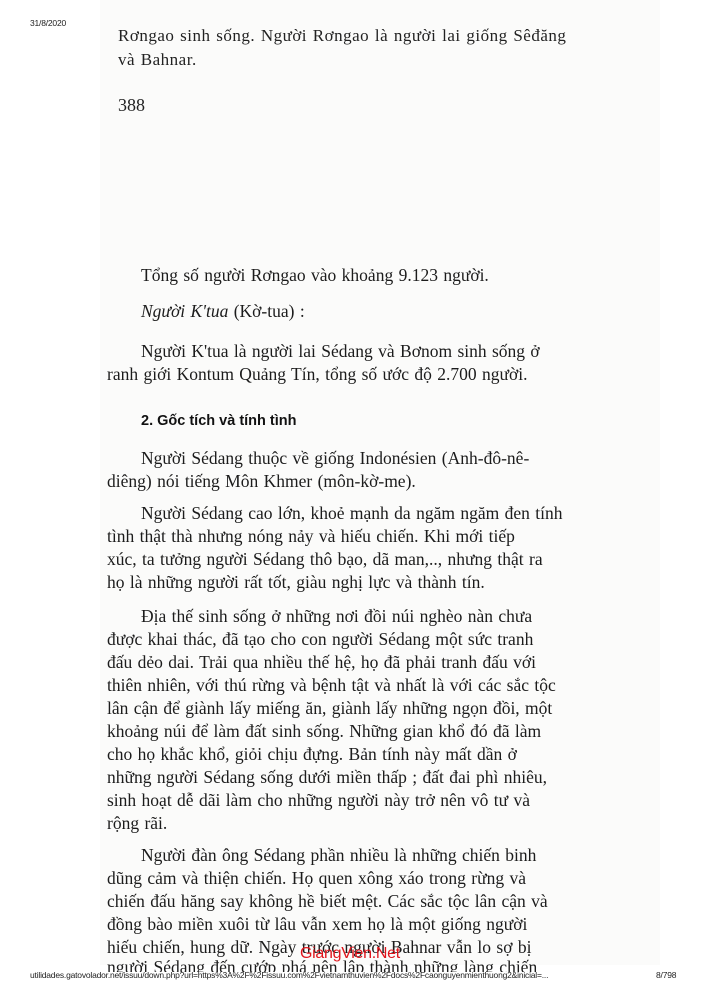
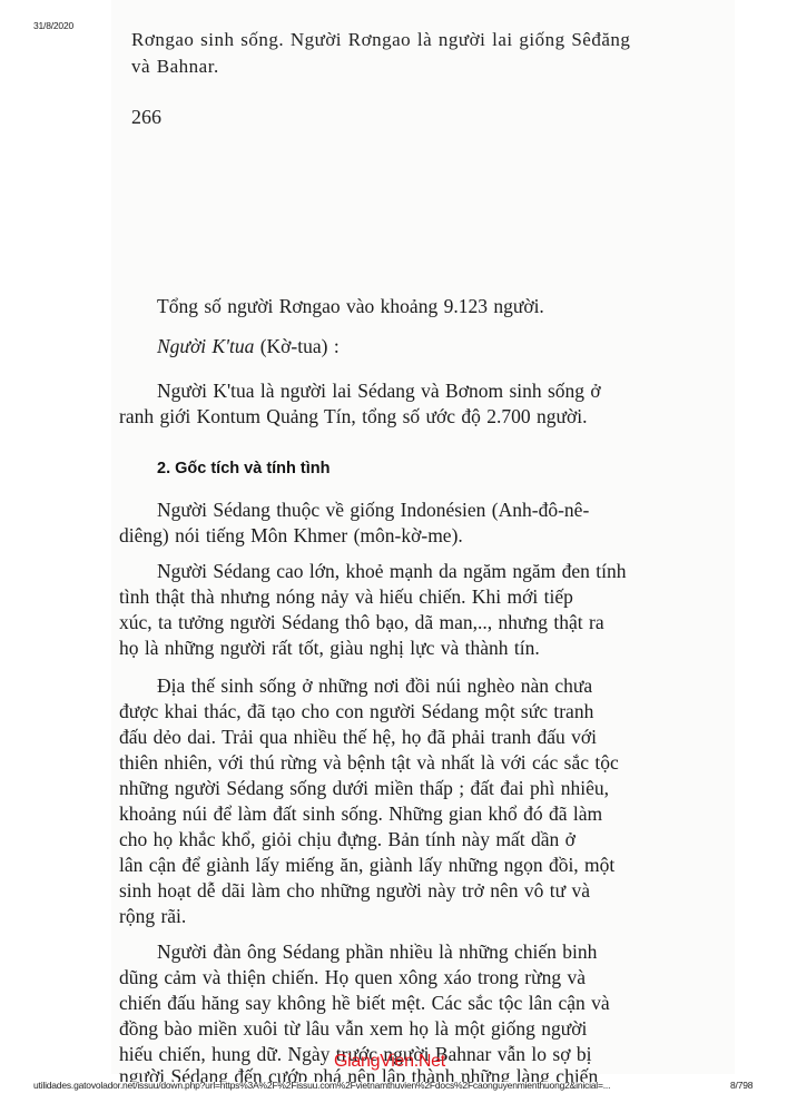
  31/8/2020
  Rơngao sinh sống. Người Rơngao là người lai giống Sêđăng
  và Bahnar.
- 388
+ 266
  Tổng số người Rơngao vào khoảng 9.123 người.
  Người K'tua (Kờ-tua) :
  Người K'tua là người lai Sédang và Bơnom sinh sống ở
  ranh giới Kontum Quảng Tín, tổng số ước độ 2.700 người.
  2. Gốc tích và tính tình
  Người Sédang thuộc về giống Indonésien (Anh-đô-nê-
  diêng) nói tiếng Môn Khmer (môn-kờ-me).
  Người Sédang cao lớn, khoẻ mạnh da ngăm ngăm đen tính
  tình thật thà nhưng nóng nảy và hiếu chiến. Khi mới tiếp
  xúc, ta tưởng người Sédang thô bạo, dã man,.., nhưng thật ra
  họ là những người rất tốt, giàu nghị lực và thành tín.
  Địa thế sinh sống ở những nơi đồi núi nghèo nàn chưa
  được khai thác, đã tạo cho con người Sédang một sức tranh
  đấu dẻo dai. Trải qua nhiều thế hệ, họ đã phải tranh đấu với
  thiên nhiên, với thú rừng và bệnh tật và nhất là với các sắc tộc
- lân cận để giành lấy miếng ăn, giành lấy những ngọn đồi, một
+ những người Sédang sống dưới miền thấp ; đất đai phì nhiêu,
  khoảng núi để làm đất sinh sống. Những gian khổ đó đã làm
  cho họ khắc khổ, giỏi chịu đựng. Bản tính này mất dần ở
- những người Sédang sống dưới miền thấp ; đất đai phì nhiêu,
+ lân cận để giành lấy miếng ăn, giành lấy những ngọn đồi, một
  sinh hoạt dễ dãi làm cho những người này trở nên vô tư và
  rộng rãi.
  Người đàn ông Sédang phần nhiều là những chiến binh
  dũng cảm và thiện chiến. Họ quen xông xáo trong rừng và
  chiến đấu hăng say không hề biết mệt. Các sắc tộc lân cận và
  đồng bào miền xuôi từ lâu vẫn xem họ là một giống người
  hiếu chiến, hung dữ. Ngày trước người Bahnar vẫn lo sợ bị
  người Sédang đến cướp phá nên lập thành những làng chiến
  GiangVien.Net
  utilidades.gatovolador.net/issuu/down.php?url=https%3A%2F%2Fissuu.com%2Fvietnamthuvien%2Fdocs%2Fcaonguyenmienthuong2&inicial=...
  8/798
